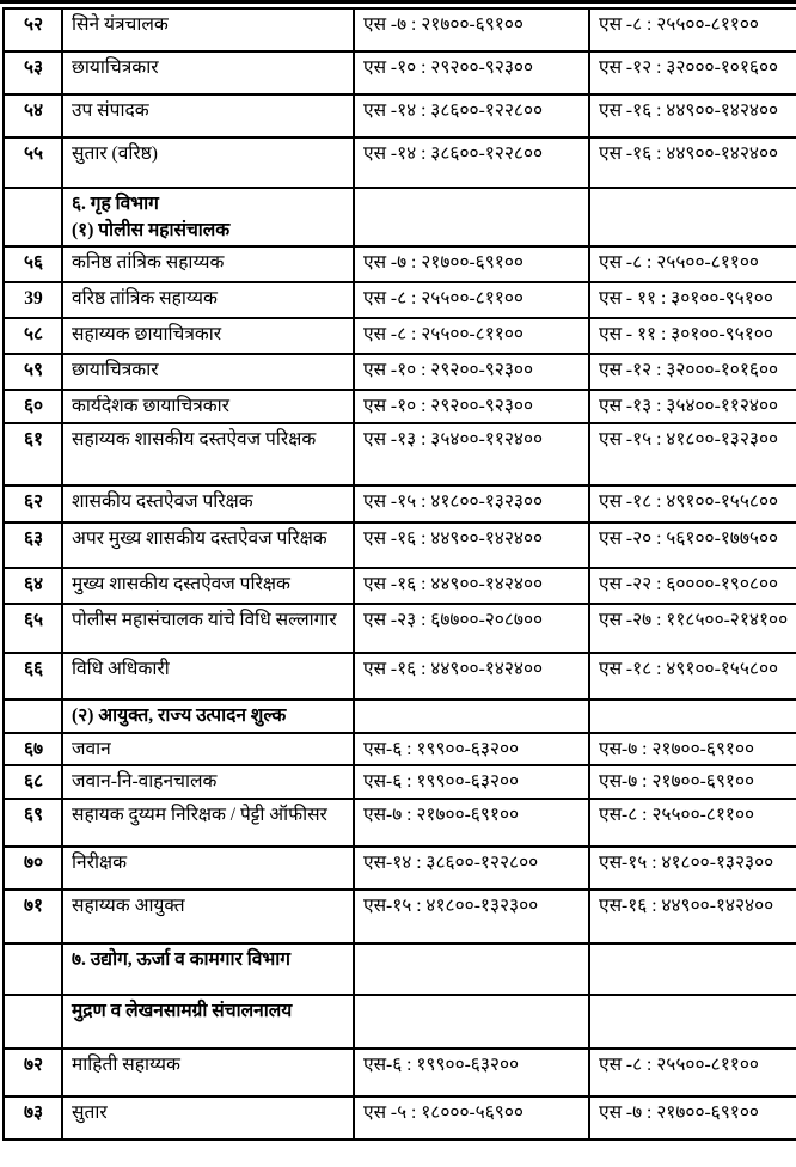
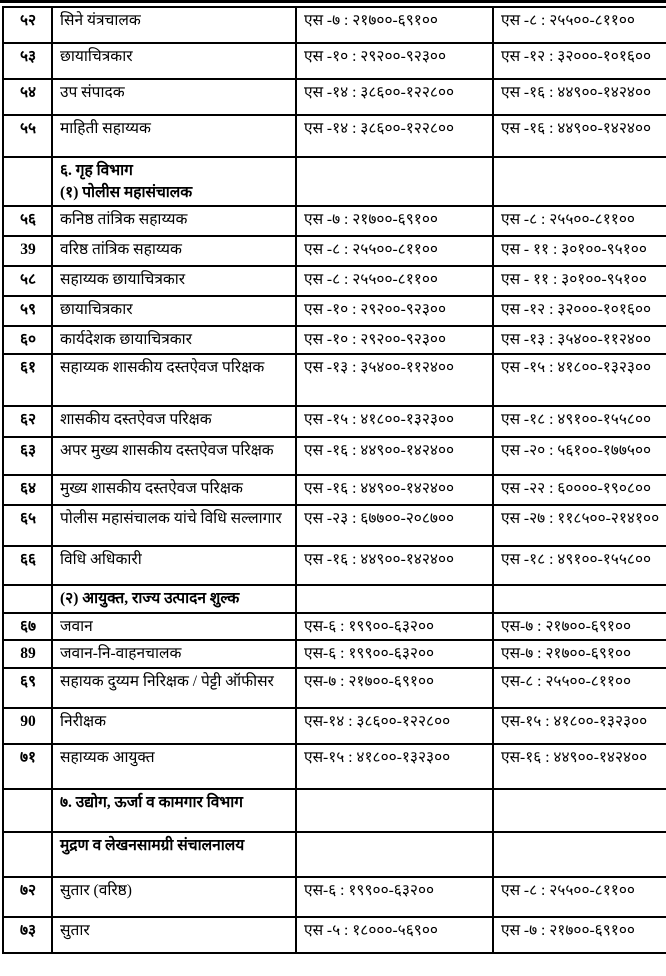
  ५२	सिने यंत्रचालक	एस -७ : २१७००-६९१००	एस -८ : २५५००-८११००
  ५३	छायाचित्रकार	एस -१० : २९२००-९२३००	एस -१२ : ३२०००-१०१६००
  ५४	उप संपादक	एस -१४ : ३८६००-१२२८००	एस -१६ : ४४९००-१४२४००
- ५५	सुतार (वरिष्ठ)	एस -१४ : ३८६००-१२२८००	एस -१६ : ४४९००-१४२४००
+ ५५	माहिती सहाय्यक	एस -१४ : ३८६००-१२२८००	एस -१६ : ४४९००-१४२४००
  	६. गृह विभाग (१) पोलीस महासंचालक
  ५६	कनिष्ठ तांत्रिक सहाय्यक	एस -७ : २१७००-६९१००	एस -८ : २५५००-८११००
  39	वरिष्ठ तांत्रिक सहाय्यक	एस -८ : २५५००-८११००	एस - ११ : ३०१००-९५१००
  ५८	सहाय्यक छायाचित्रकार	एस -८ : २५५००-८११००	एस - ११ : ३०१००-९५१००
  ५९	छायाचित्रकार	एस -१० : २९२००-९२३००	एस -१२ : ३२०००-१०१६००
  ६०	कार्यदेशक छायाचित्रकार	एस -१० : २९२००-९२३००	एस -१३ : ३५४००-११२४००
  ६१	सहाय्यक शासकीय दस्तऐवज परिक्षक	एस -१३ : ३५४००-११२४००	एस -१५ : ४१८००-१३२३००
  ६२	शासकीय दस्तऐवज परिक्षक	एस -१५ : ४१८००-१३२३००	एस -१८ : ४९१००-१५५८००
  ६३	अपर मुख्य शासकीय दस्तऐवज परिक्षक	एस -१६ : ४४९००-१४२४००	एस -२० : ५६१००-१७७५००
  ६४	मुख्य शासकीय दस्तऐवज परिक्षक	एस -१६ : ४४९००-१४२४००	एस -२२ : ६००००-१९०८००
  ६५	पोलीस महासंचालक यांचे विधि सल्लागार	एस -२३ : ६७७००-२०८७००	एस -२७ : ११८५००-२१४१००
  ६६	विधि अधिकारी	एस -१६ : ४४९००-१४२४००	एस -१८ : ४९१००-१५५८००
  	(२) आयुक्त, राज्य उत्पादन शुल्क
  ६७	जवान	एस-६ : १९९००-६३२००	एस-७ : २१७००-६९१००
- ६८	जवान-नि-वाहनचालक	एस-६ : १९९००-६३२००	एस-७ : २१७००-६९१००
+ 89	जवान-नि-वाहनचालक	एस-६ : १९९००-६३२००	एस-७ : २१७००-६९१००
  ६९	सहायक दुय्यम निरिक्षक / पेट्टी ऑफीसर	एस-७ : २१७००-६९१००	एस-८ : २५५००-८११००
- ७०	निरीक्षक	एस-१४ : ३८६००-१२२८००	एस-१५ : ४१८००-१३२३००
+ 90	निरीक्षक	एस-१४ : ३८६००-१२२८००	एस-१५ : ४१८००-१३२३००
  ७१	सहाय्यक आयुक्त	एस-१५ : ४१८००-१३२३००	एस-१६ : ४४९००-१४२४००
  	७. उद्योग, ऊर्जा व कामगार विभाग
  	मुद्रण व लेखनसामग्री संचालनालय
- ७२	माहिती सहाय्यक	एस-६ : १९९००-६३२००	एस -८ : २५५००-८११००
+ ७२	सुतार (वरिष्ठ)	एस-६ : १९९००-६३२००	एस -८ : २५५००-८११००
  ७३	सुतार	एस -५ : १८०००-५६९००	एस -७ : २१७००-६९१००
